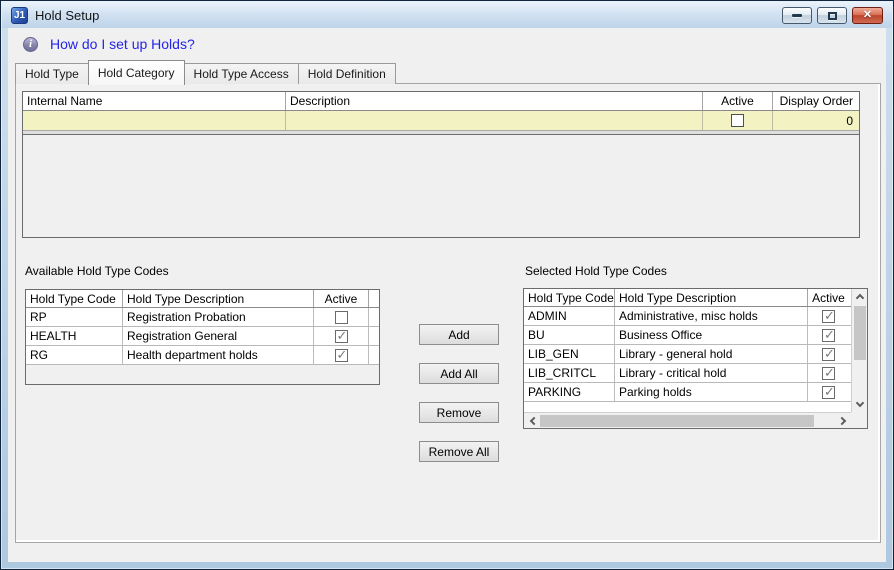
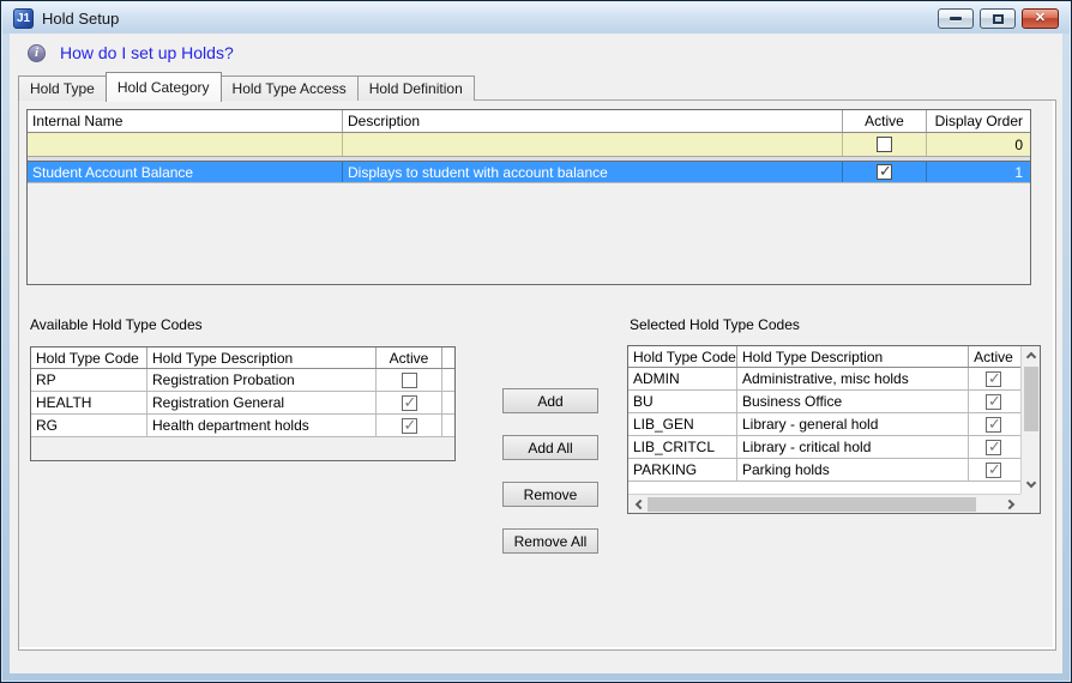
  J1
  Hold Setup
  ✕
  i
  How do I set up Holds?
  Hold Type
  Hold Category
  Hold Type Access
  Hold Definition
  Internal Name
  Description
  Active
  Display Order
  0
+ Student Account Balance
+ Displays to student with account balance
+ 1
  Available Hold Type Codes
  Hold Type Code
  Hold Type Description
  Active
  RP
  Registration Probation
  HEALTH
  Registration General
  RG
  Health department holds
  Add
  Add All
  Remove
  Remove All
  Selected Hold Type Codes
  Hold Type Code
  Hold Type Description
  Active
  ADMIN
  Administrative, misc holds
  BU
  Business Office
  LIB_GEN
  Library - general hold
  LIB_CRITCL
  Library - critical hold
  PARKING
  Parking holds
